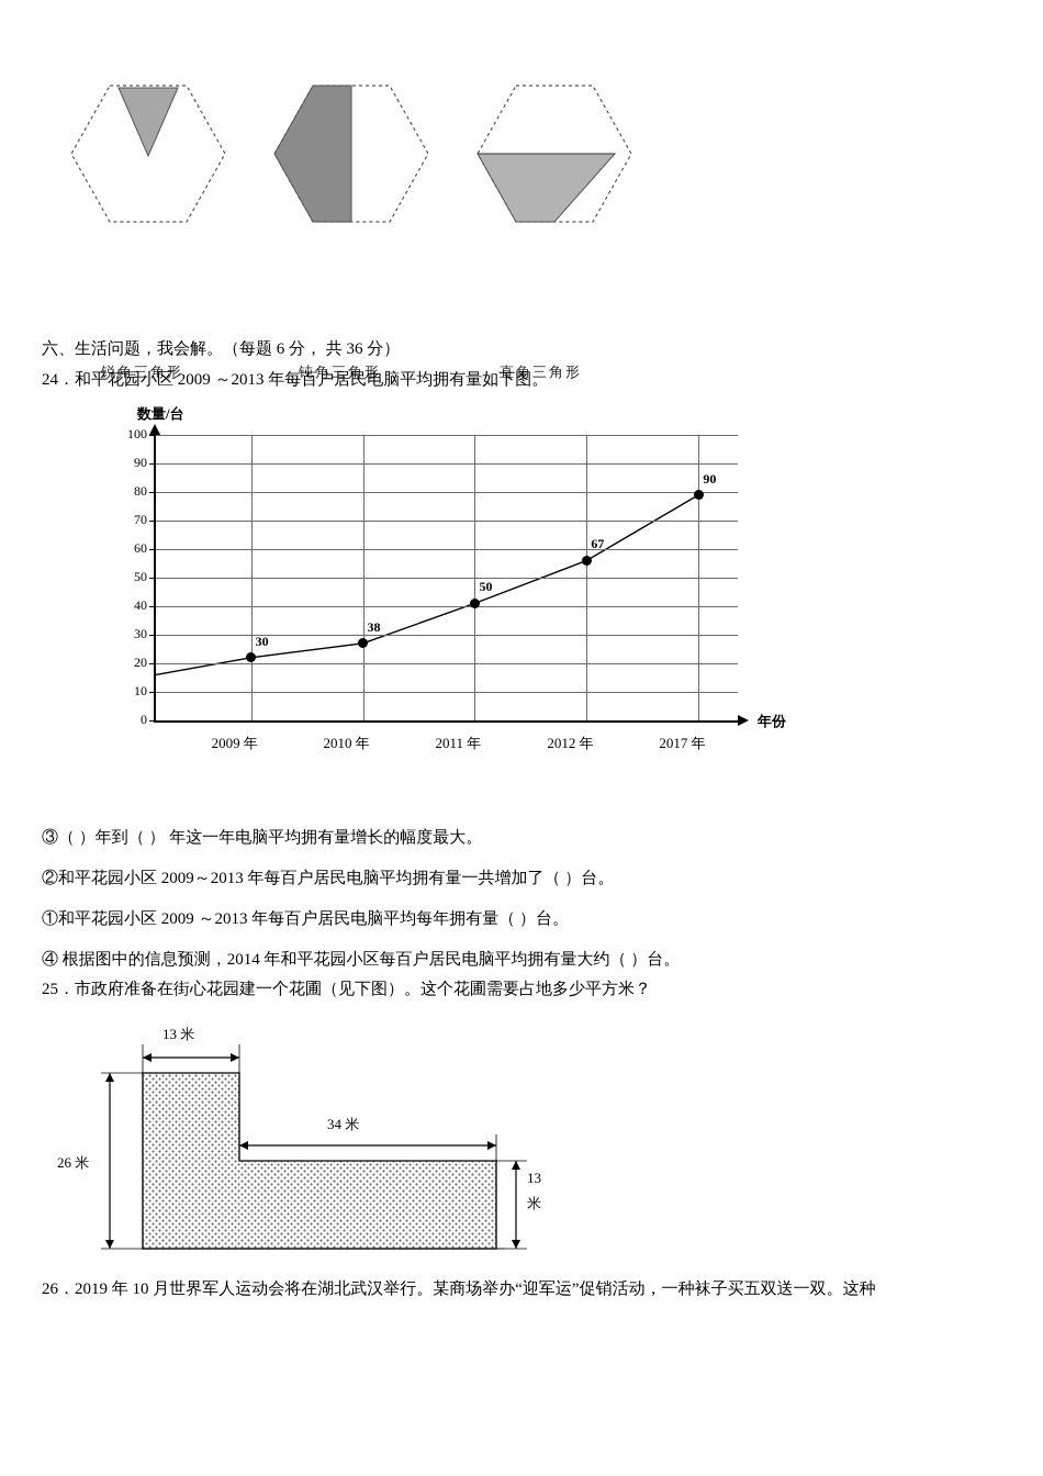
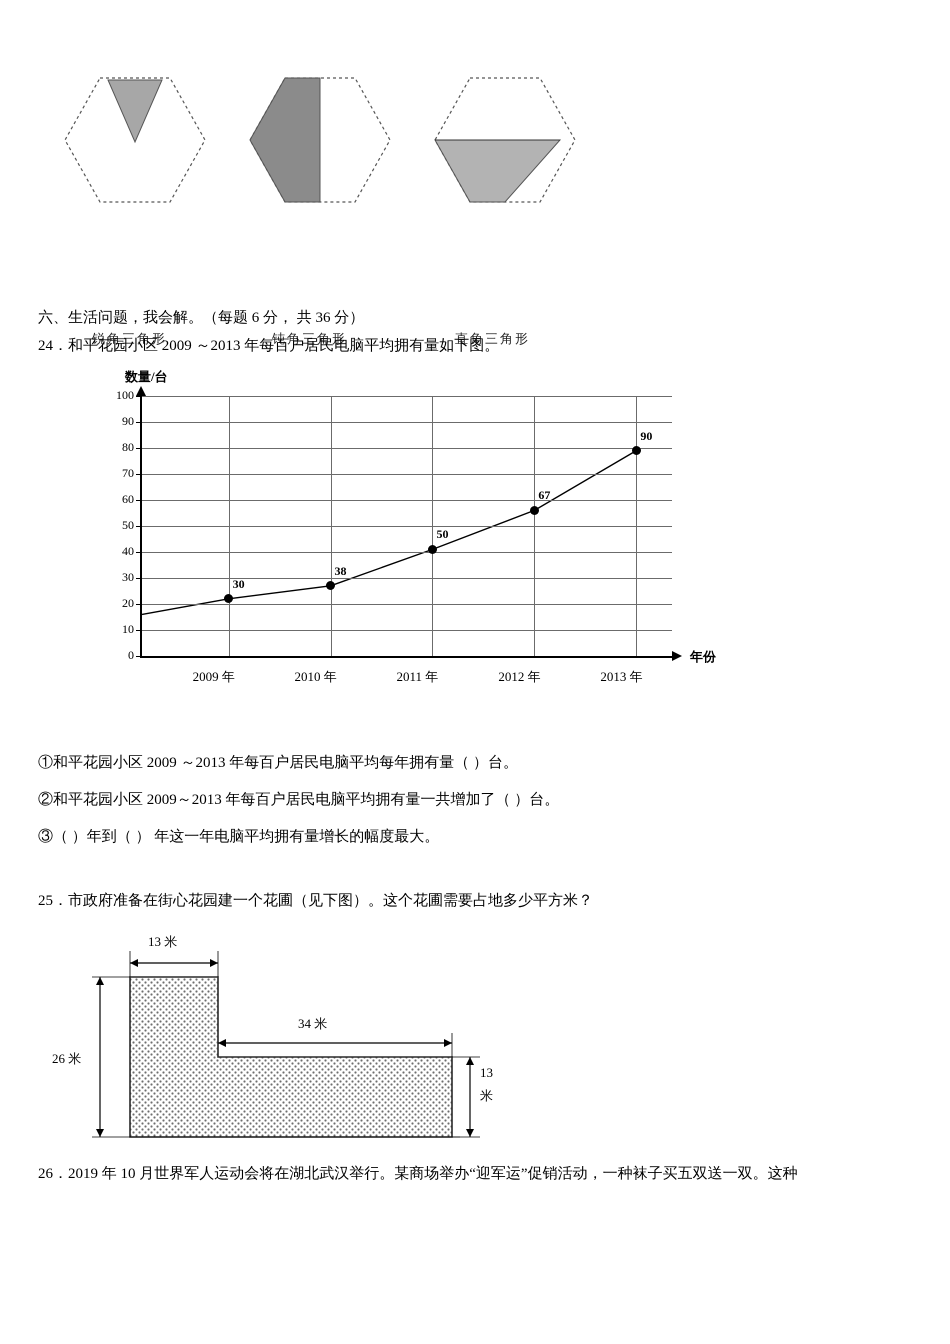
  锐角三角形
  钝角三角形
  直角三角形
  六、生活问题，我会解。（每题 6 分， 共 36 分）
  24．和平花园小区 2009 ～2013 年每百户居民电脑平均拥有量如下图。
  数量/台
  0
  10
  20
  30
  40
  50
  60
  70
  80
  90
  100
  30
  38
  50
  67
  90
  年份
  2009 年
  2010 年
  2011 年
  2012 年
- 2017 年
+ 2013 年
- ③（ ）年到（ ） 年这一年电脑平均拥有量增长的幅度最大。
+ ①和平花园小区 2009 ～2013 年每百户居民电脑平均每年拥有量（ ）台。
  ②和平花园小区 2009～2013 年每百户居民电脑平均拥有量一共增加了（ ）台。
- ①和平花园小区 2009 ～2013 年每百户居民电脑平均每年拥有量（ ）台。
+ ③（ ）年到（ ） 年这一年电脑平均拥有量增长的幅度最大。
- ④ 根据图中的信息预测，2014 年和平花园小区每百户居民电脑平均拥有量大约（ ）台。
  25．市政府准备在街心花园建一个花圃（见下图）。这个花圃需要占地多少平方米？
  13 米
  34 米
  26 米
  13
  米
  26．2019 年 10 月世界军人运动会将在湖北武汉举行。某商场举办“迎军运”促销活动，一种袜子买五双送一双。这种
